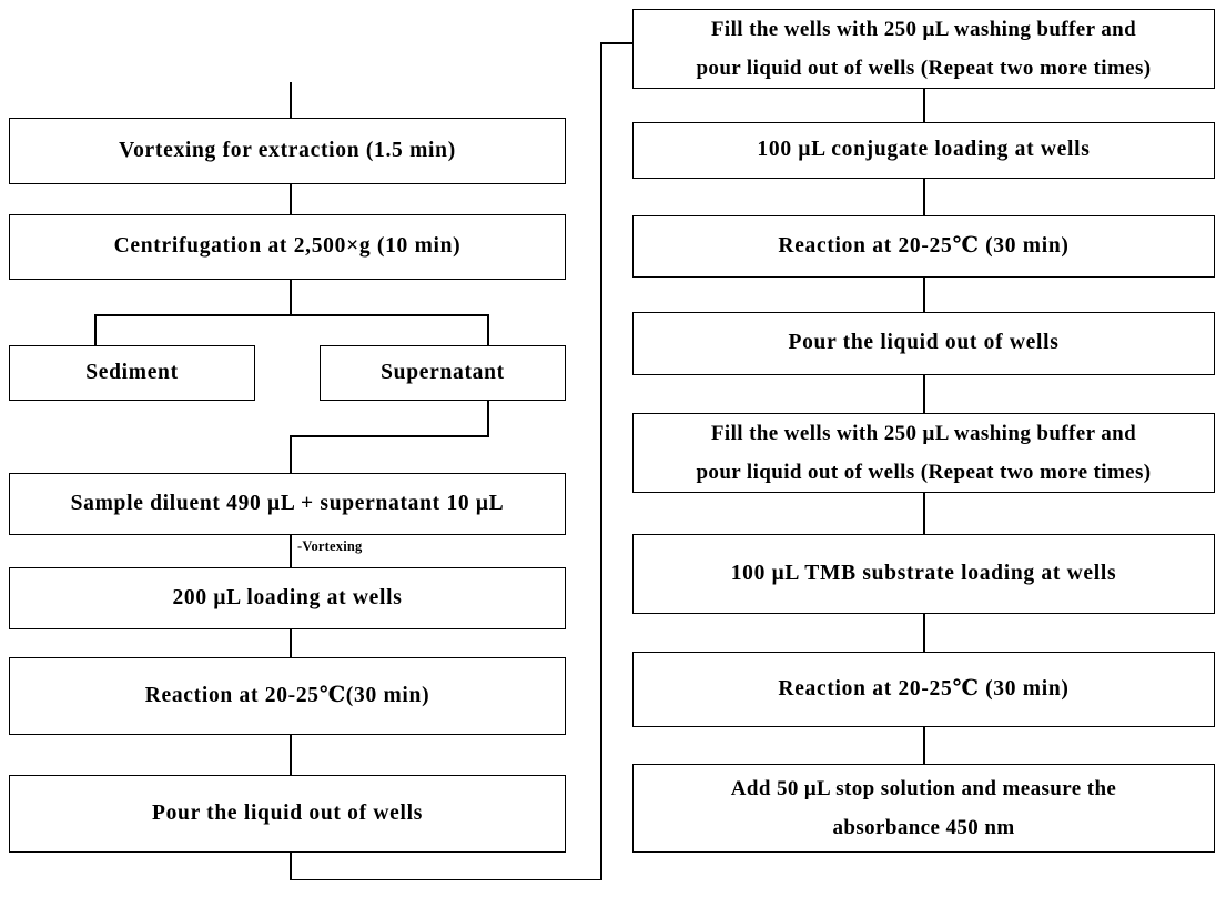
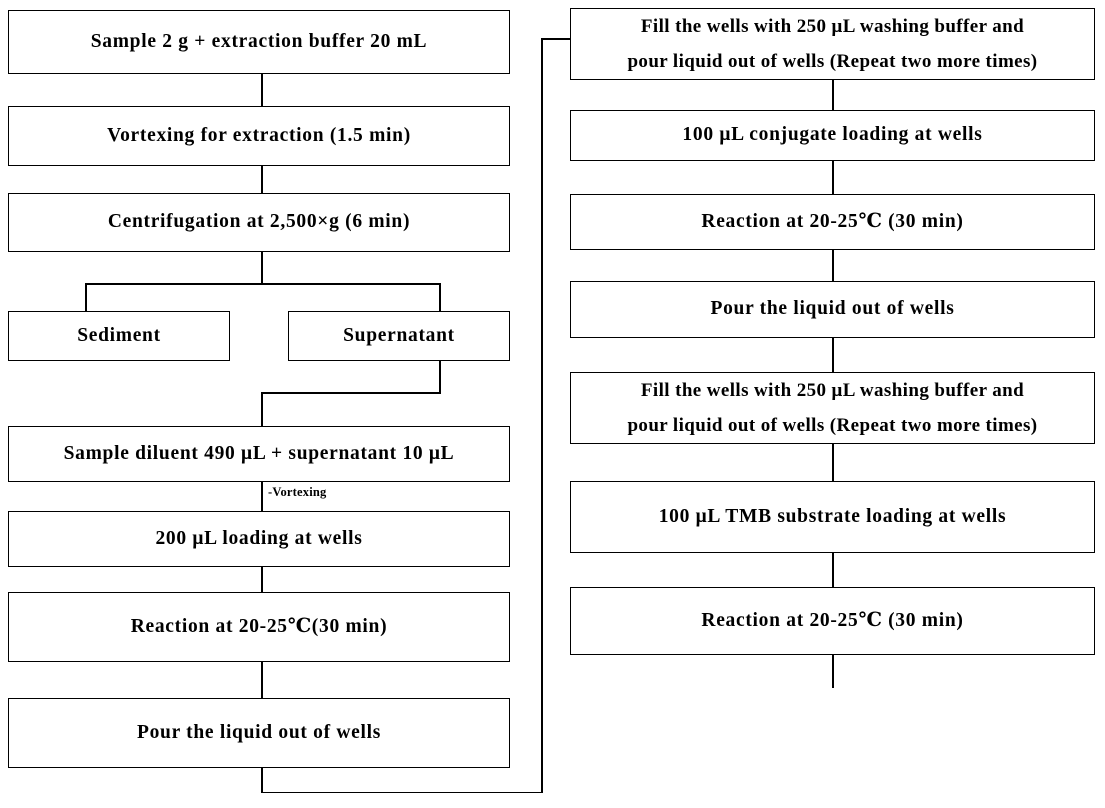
+ Sample 2 g + extraction buffer 20 mL
  Vortexing for extraction (1.5 min)
- Centrifugation at 2,500×g (10 min)
+ Centrifugation at 2,500×g (6 min)
  Sediment
  Supernatant
  Sample diluent 490 μL + supernatant 10 μL
  200 μL loading at wells
  Reaction at 20-25℃(30 min)
  Pour the liquid out of wells
  -Vortexing
  Fill the wells with 250 μL washing buffer and
  pour liquid out of wells (Repeat two more times)
  100 μL conjugate loading at wells
  Reaction at 20-25℃ (30 min)
  Pour the liquid out of wells
  Fill the wells with 250 μL washing buffer and
  pour liquid out of wells (Repeat two more times)
  100 μL TMB substrate loading at wells
  Reaction at 20-25℃ (30 min)
- Add 50 μL stop solution and measure the
- absorbance 450 nm
